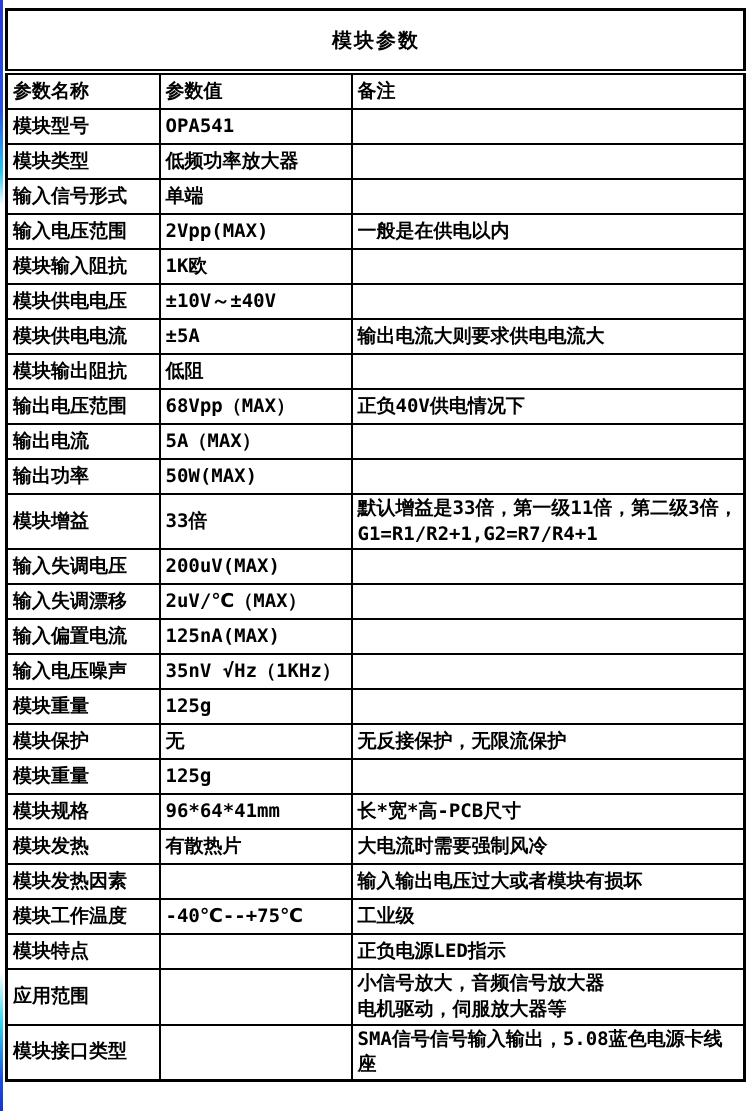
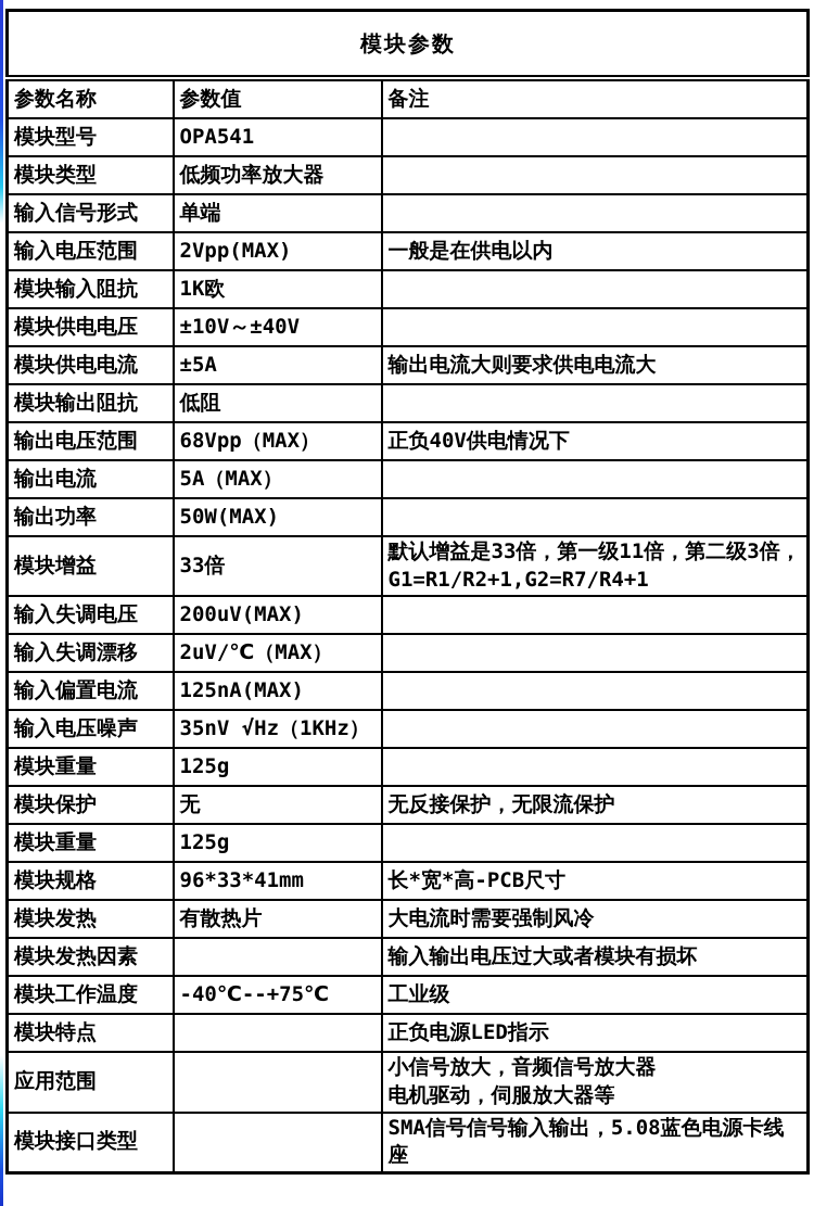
  模块参数
  参数名称	参数值	备注
  模块型号	OPA541
  模块类型	低频功率放大器
  输入信号形式	单端
  输入电压范围	2Vpp(MAX)	一般是在供电以内
  模块输入阻抗	1K欧
  模块供电电压	±10V～±40V
  模块供电电流	±5A	输出电流大则要求供电电流大
  模块输出阻抗	低阻
  输出电压范围	68Vpp（MAX）	正负40V供电情况下
  输出电流	5A（MAX）
  输出功率	50W(MAX)
  模块增益	33倍	默认增益是33倍，第一级11倍，第二级3倍，G1=R1/R2+1,G2=R7/R4+1
  输入失调电压	200uV(MAX)
  输入失调漂移	2uV/℃（MAX）
  输入偏置电流	125nA(MAX)
  输入电压噪声	35nV √Hz（1KHz）
  模块重量	125g
  模块保护	无	无反接保护，无限流保护
  模块重量	125g
- 模块规格	96*64*41mm	长*宽*高-PCB尺寸
+ 模块规格	96*33*41mm	长*宽*高-PCB尺寸
  模块发热	有散热片	大电流时需要强制风冷
  模块发热因素		输入输出电压过大或者模块有损坏
  模块工作温度	-40℃--+75℃	工业级
  模块特点		正负电源LED指示
  应用范围		小信号放大，音频信号放大器 电机驱动，伺服放大器等
  模块接口类型		SMA信号信号输入输出，5.08蓝色电源卡线座
